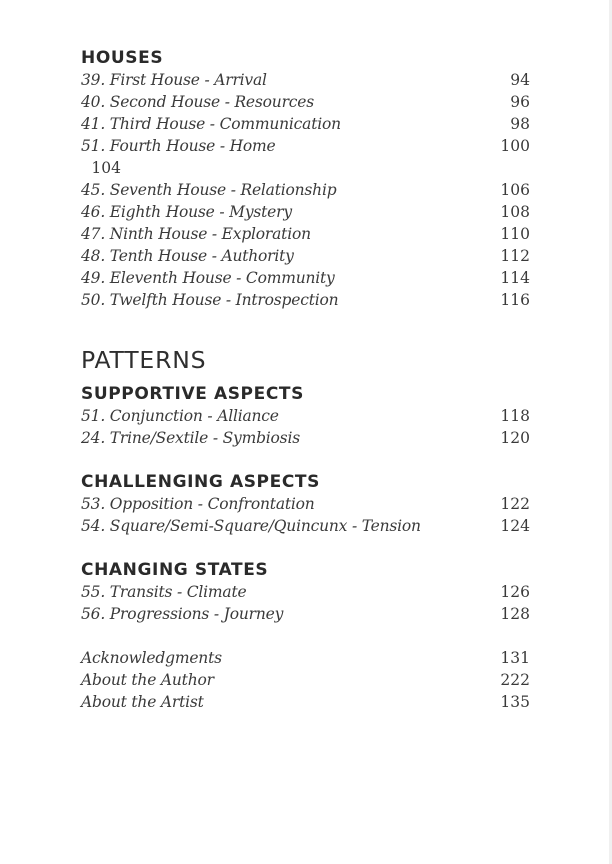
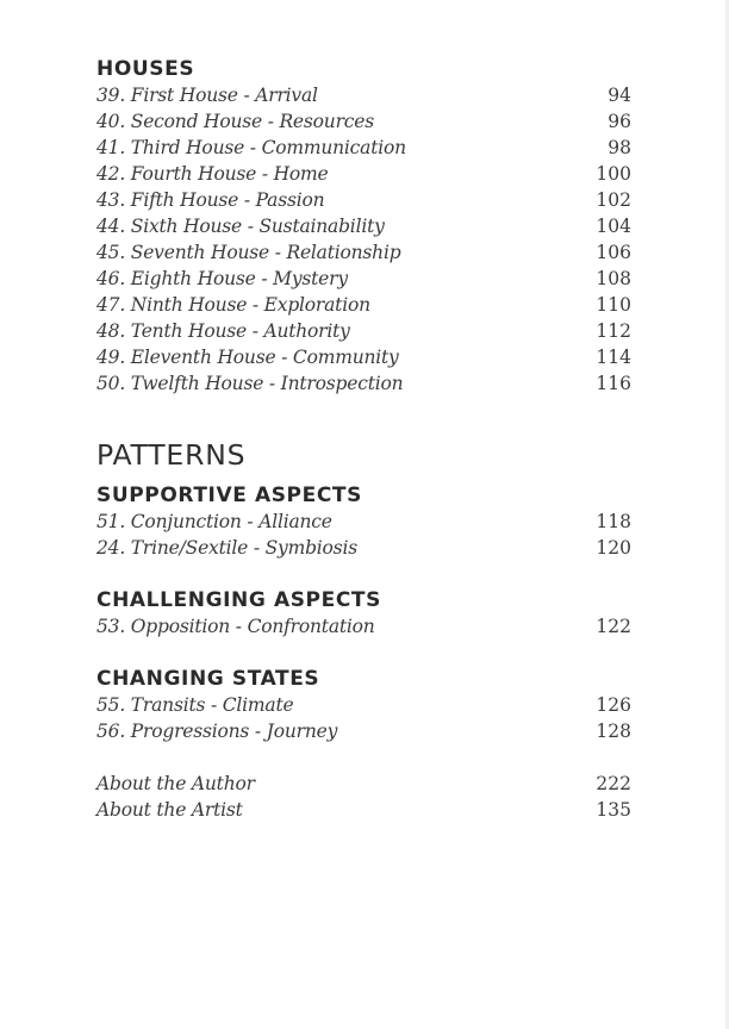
  HOUSES
  39. First House - Arrival
  94
  40. Second House - Resources
  96
  41. Third House - Communication
  98
- 51. Fourth House - Home
+ 42. Fourth House - Home
  100
+ 43. Fifth House - Passion
+ 102
+ 44. Sixth House - Sustainability
  104
  45. Seventh House - Relationship
  106
  46. Eighth House - Mystery
  108
  47. Ninth House - Exploration
  110
  48. Tenth House - Authority
  112
  49. Eleventh House - Community
  114
  50. Twelfth House - Introspection
  116
  PATTERNS
  SUPPORTIVE ASPECTS
  51. Conjunction - Alliance
  118
  24. Trine/Sextile - Symbiosis
  120
  CHALLENGING ASPECTS
  53. Opposition - Confrontation
  122
- 54. Square/Semi-Square/Quincunx - Tension
- 124
  CHANGING STATES
  55. Transits - Climate
  126
  56. Progressions - Journey
  128
- Acknowledgments
- 131
  About the Author
  222
  About the Artist
  135
